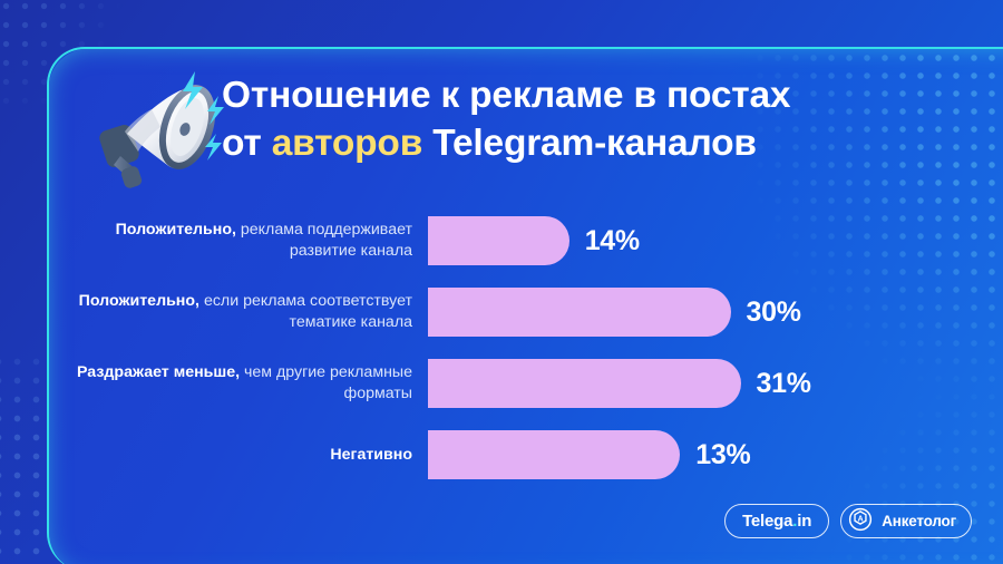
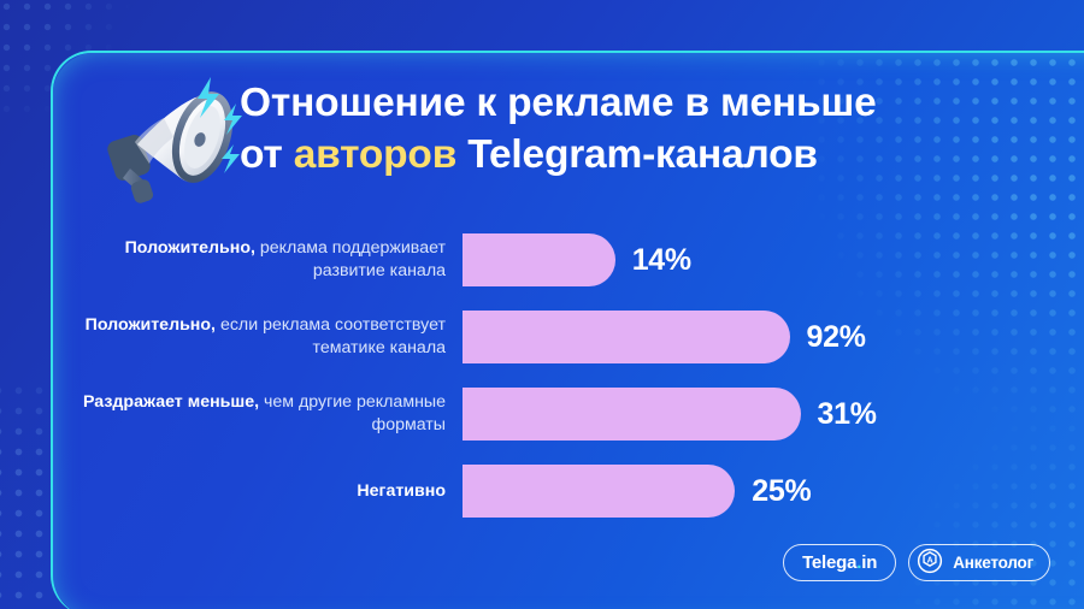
- Отношение к рекламе в постах
+ Отношение к рекламе в меньше
  от авторов Telegram-каналов
  Положительно, реклама поддерживает развитие канала
  14%
  Положительно, если реклама соответствует тематике канала
- 30%
+ 92%
  Раздражает меньше, чем другие рекламные форматы
  31%
  Негативно
- 13%
+ 25%
  Telega
  .
  in
  Анкетолог
